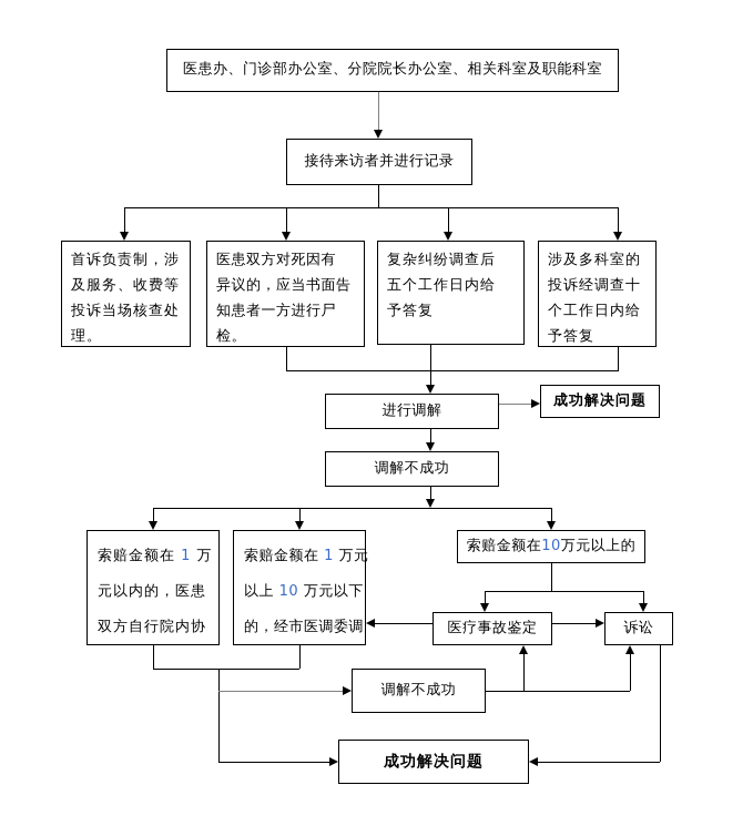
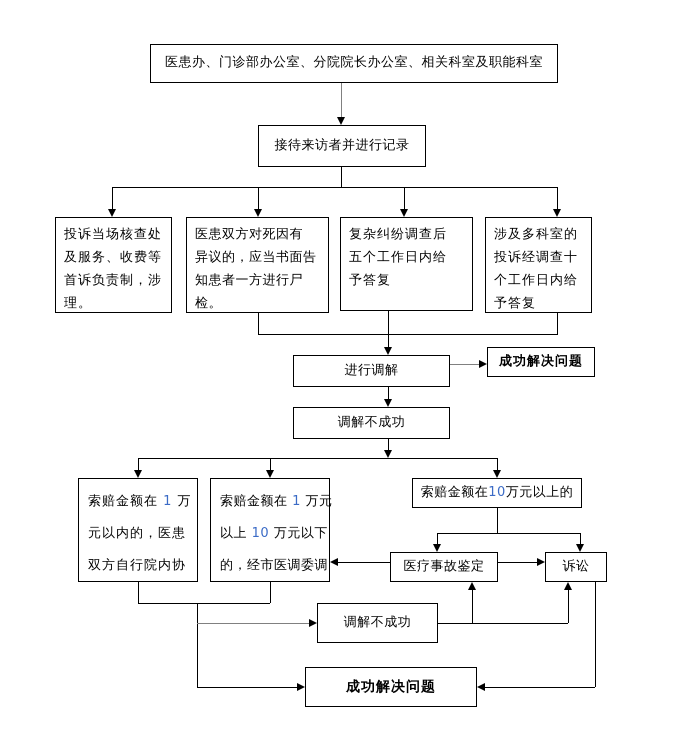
  医患办、门诊部办公室、分院院长办公室、相关科室及职能科室
  接待来访者并进行记录
- 首诉负责制，涉
+ 投诉当场核查处
  及服务、收费等
- 投诉当场核查处
+ 首诉负责制，涉
  理。
  医患双方对死因有
  异议的，应当书面告
  知患者一方进行尸
  检。
  复杂纠纷调查后
  五个工作日内给
  予答复
  涉及多科室的
  投诉经调查十
  个工作日内给
  予答复
  进行调解
  成功解决问题
  调解不成功
  索赔金额在 1 万
  元以内的，医患
  双方自行院内协
  索赔金额在 1 万元
  以上 10 万元以下
  的，经市医调委调
  索赔金额在
  10
  万元以上的
  医疗事故鉴定
  诉讼
  调解不成功
  成功解决问题
